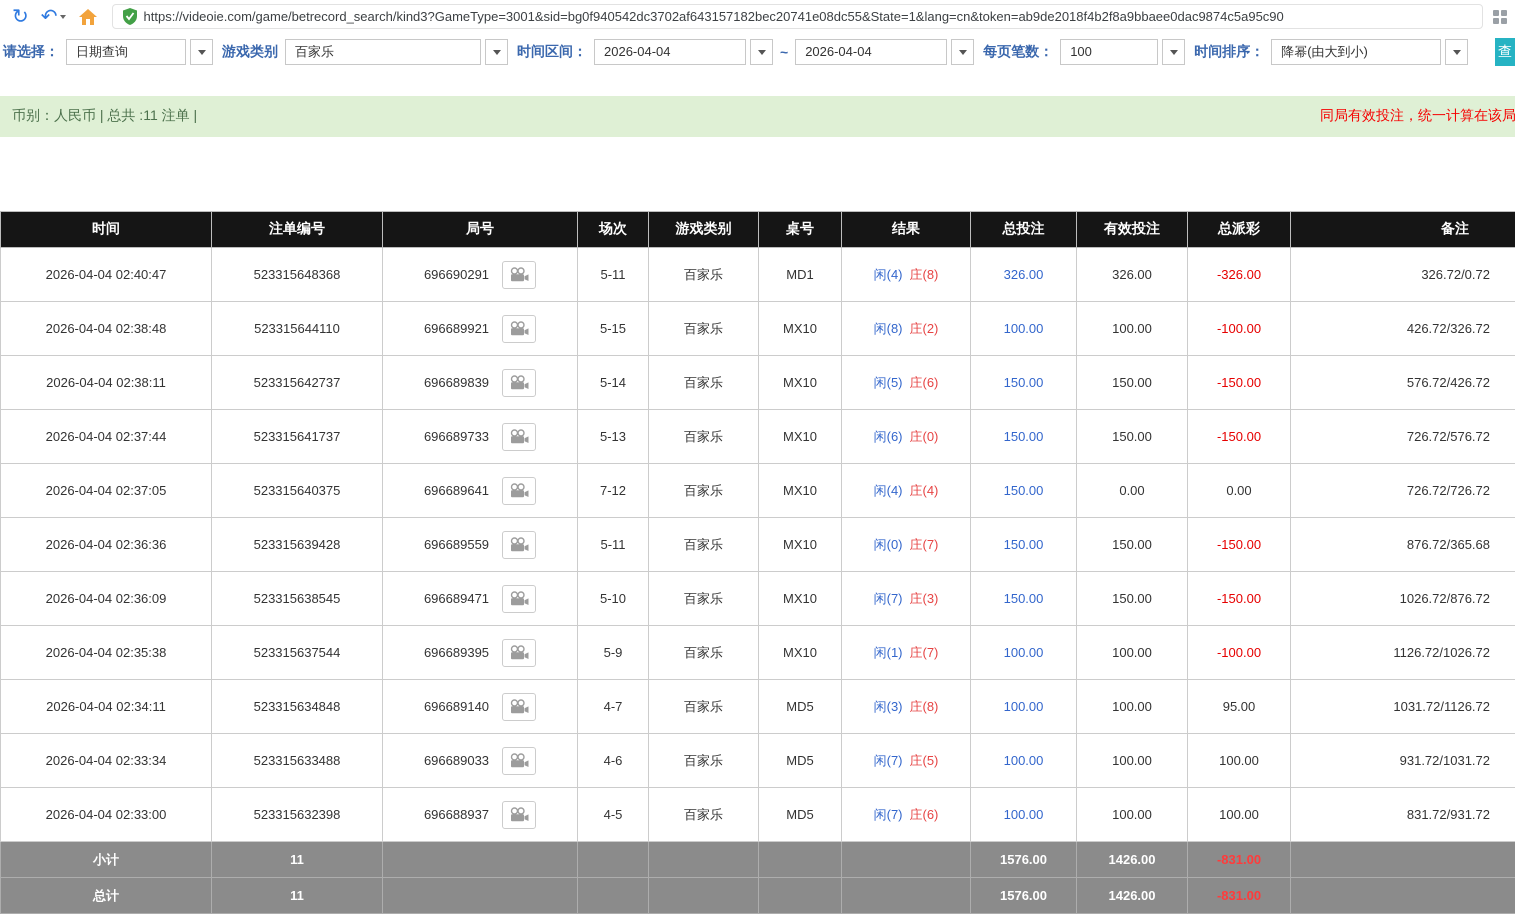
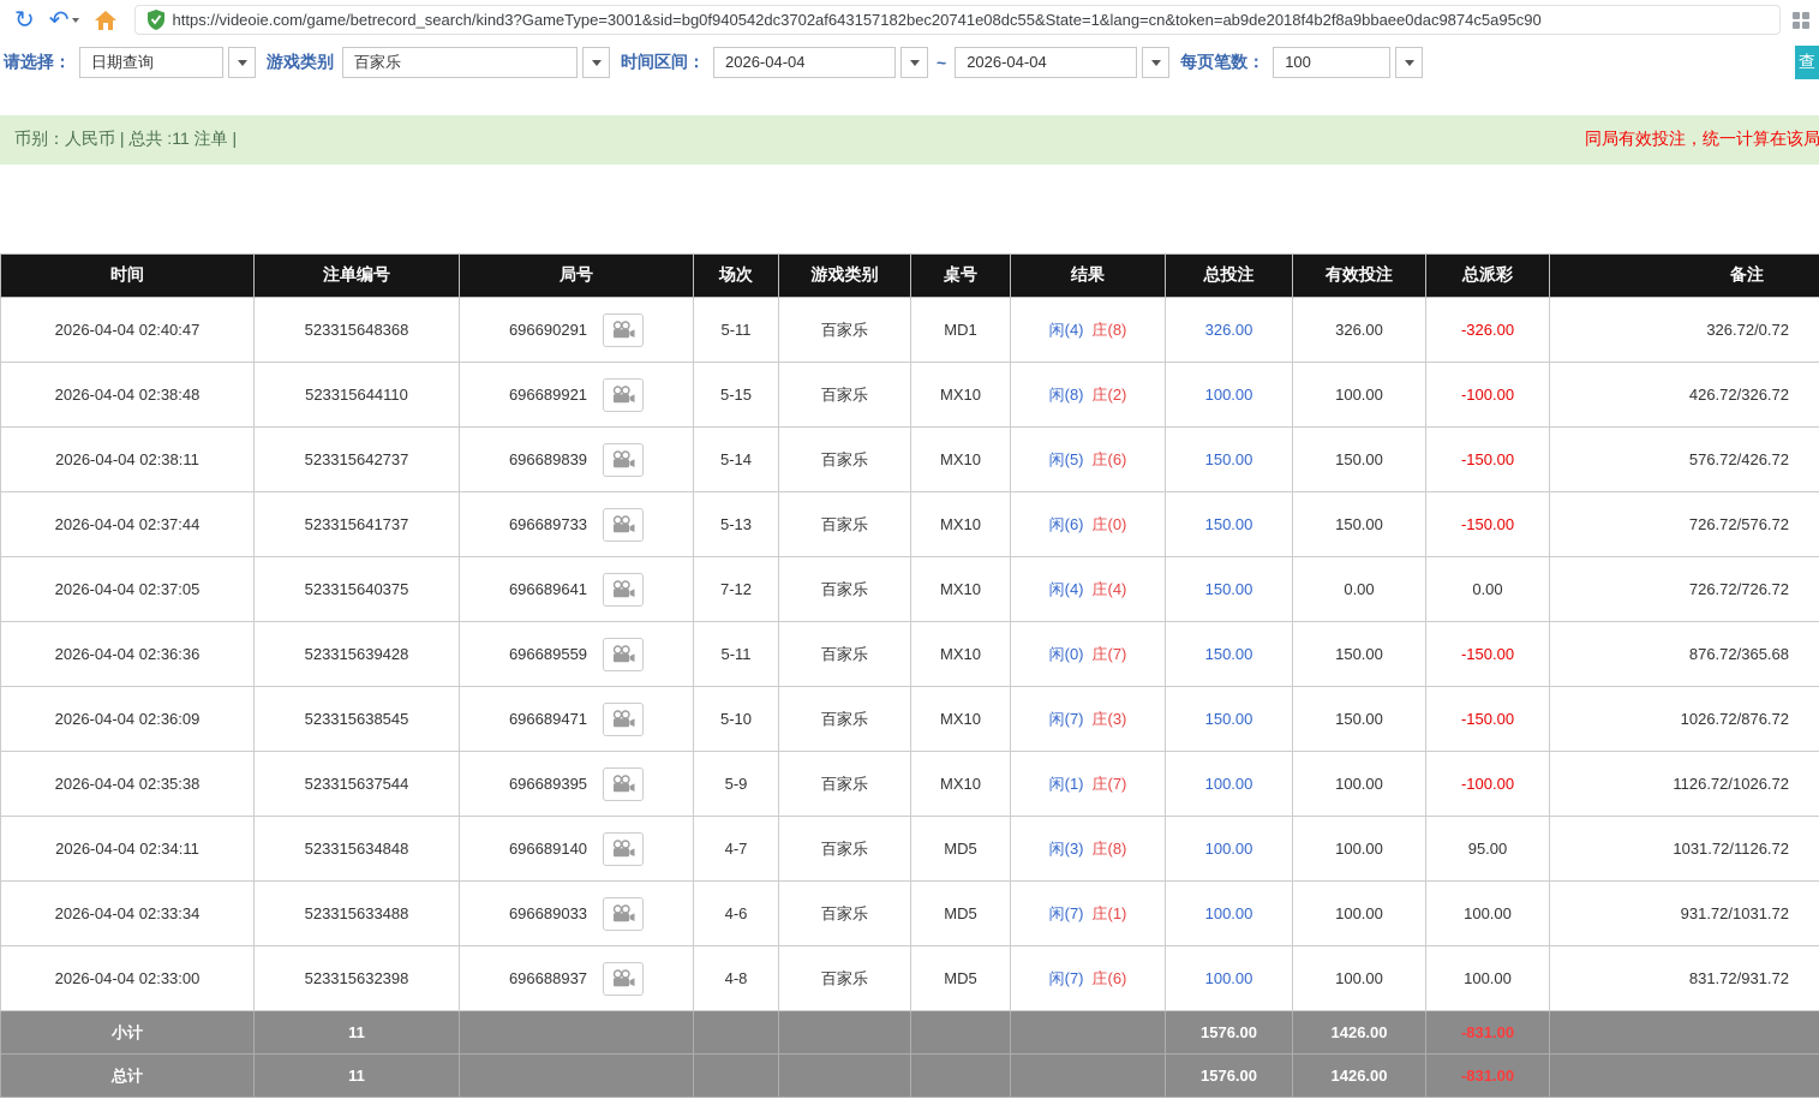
  ↻
  ↶
  https://videoie.com/game/betrecord_search/kind3?GameType=3001&sid=bg0f940542dc3702af643157182bec20741e08dc55&State=1&lang=cn&token=ab9de2018f4b2f8a9bbaee0dac9874c5a95c90
  请选择：
  日期查询
  游戏类别
  百家乐
  时间区间：
  2026-04-04
  ~
  2026-04-04
  每页笔数：
  100
- 时间排序：
- 降幂(由大到小)
  查
  币别：人民币 | 总共 :11 注单 |
  同局有效投注，统一计算在该局
  时间	注单编号	局号	场次	游戏类别	桌号	结果	总投注	有效投注	总派彩	备注
  2026-04-04 02:40:47	523315648368	696690291	5-11	百家乐	MD1	闲(4) 庄(8)	326.00	326.00	-326.00	326.72/0.72
  2026-04-04 02:38:48	523315644110	696689921	5-15	百家乐	MX10	闲(8) 庄(2)	100.00	100.00	-100.00	426.72/326.72
  2026-04-04 02:38:11	523315642737	696689839	5-14	百家乐	MX10	闲(5) 庄(6)	150.00	150.00	-150.00	576.72/426.72
  2026-04-04 02:37:44	523315641737	696689733	5-13	百家乐	MX10	闲(6) 庄(0)	150.00	150.00	-150.00	726.72/576.72
  2026-04-04 02:37:05	523315640375	696689641	7-12	百家乐	MX10	闲(4) 庄(4)	150.00	0.00	0.00	726.72/726.72
  2026-04-04 02:36:36	523315639428	696689559	5-11	百家乐	MX10	闲(0) 庄(7)	150.00	150.00	-150.00	876.72/365.68
  2026-04-04 02:36:09	523315638545	696689471	5-10	百家乐	MX10	闲(7) 庄(3)	150.00	150.00	-150.00	1026.72/876.72
  2026-04-04 02:35:38	523315637544	696689395	5-9	百家乐	MX10	闲(1) 庄(7)	100.00	100.00	-100.00	1126.72/1026.72
  2026-04-04 02:34:11	523315634848	696689140	4-7	百家乐	MD5	闲(3) 庄(8)	100.00	100.00	95.00	1031.72/1126.72
- 2026-04-04 02:33:34	523315633488	696689033	4-6	百家乐	MD5	闲(7) 庄(5)	100.00	100.00	100.00	931.72/1031.72
+ 2026-04-04 02:33:34	523315633488	696689033	4-6	百家乐	MD5	闲(7) 庄(1)	100.00	100.00	100.00	931.72/1031.72
- 2026-04-04 02:33:00	523315632398	696688937	4-5	百家乐	MD5	闲(7) 庄(6)	100.00	100.00	100.00	831.72/931.72
+ 2026-04-04 02:33:00	523315632398	696688937	4-8	百家乐	MD5	闲(7) 庄(6)	100.00	100.00	100.00	831.72/931.72
  小计	11						1576.00	1426.00	-831.00
  总计	11						1576.00	1426.00	-831.00
